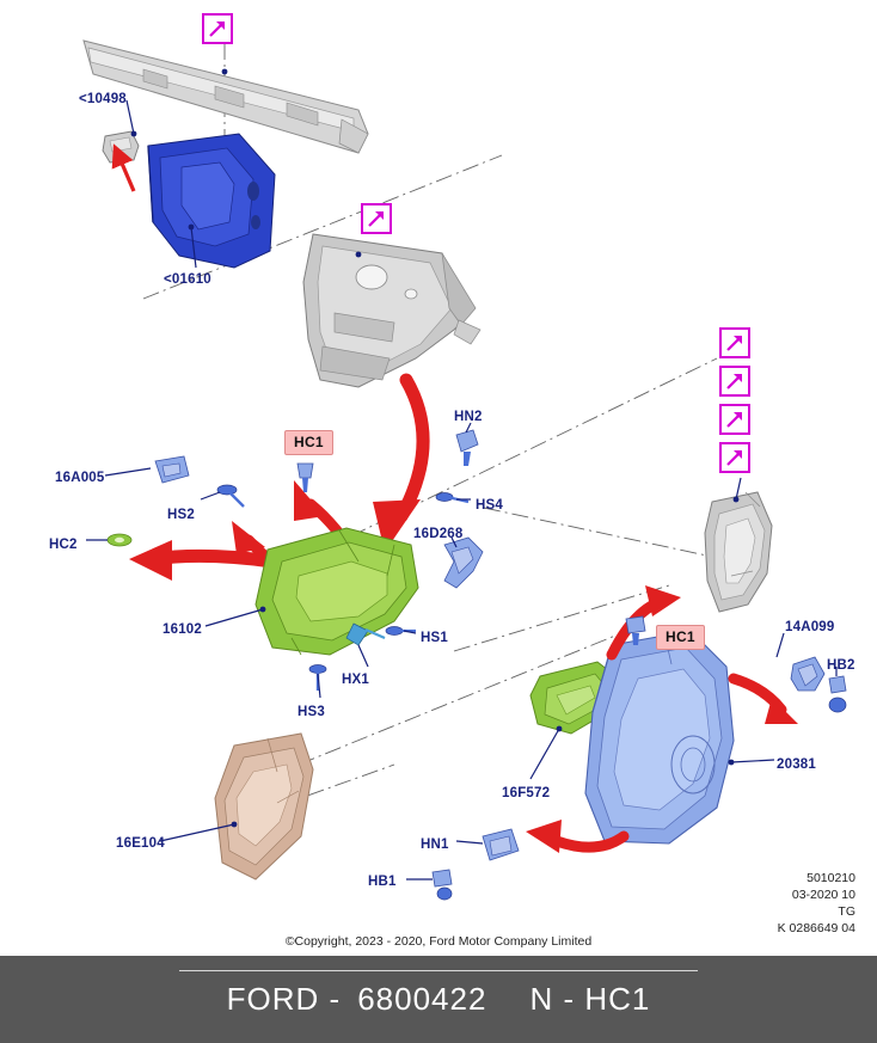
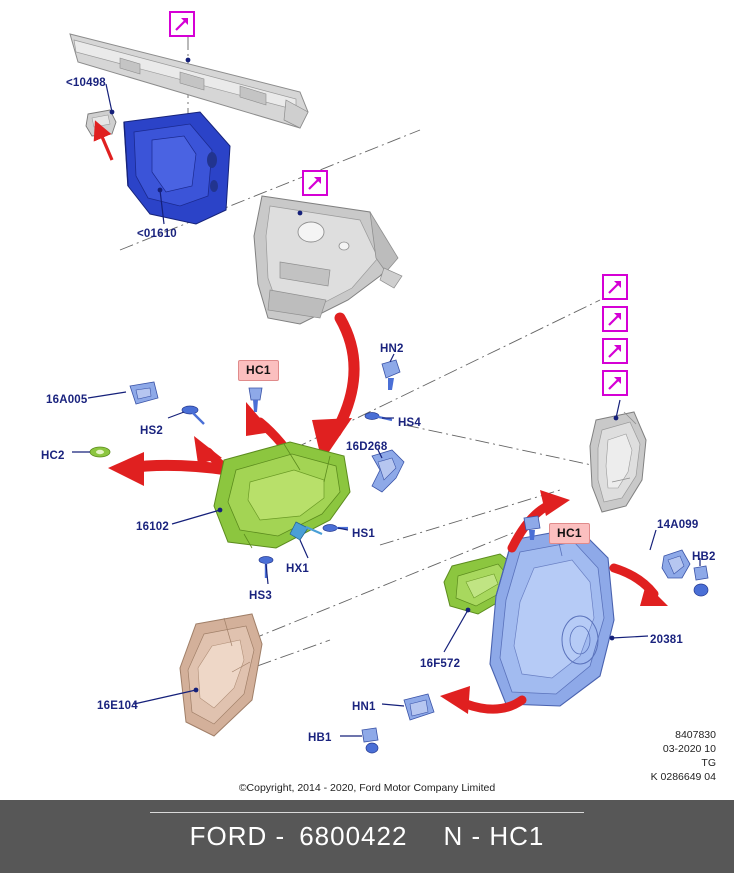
  HC1
  HC1
  <10498
  <01610
  16A005
  HS2
  HC2
  16102
  HS3
  HX1
  HS1
  HN2
  HS4
  16D268
  16E104
  16F572
  HN1
  HB1
  14A099
  HB2
  20381
- 5010210
+ 8407830
  03-2020 10
  TG
  K 0286649 04
- ©Copyright, 2023 - 2020, Ford Motor Company Limited
+ ©Copyright, 2014 - 2020, Ford Motor Company Limited
  FORD -
  6800422
  N - HC1
